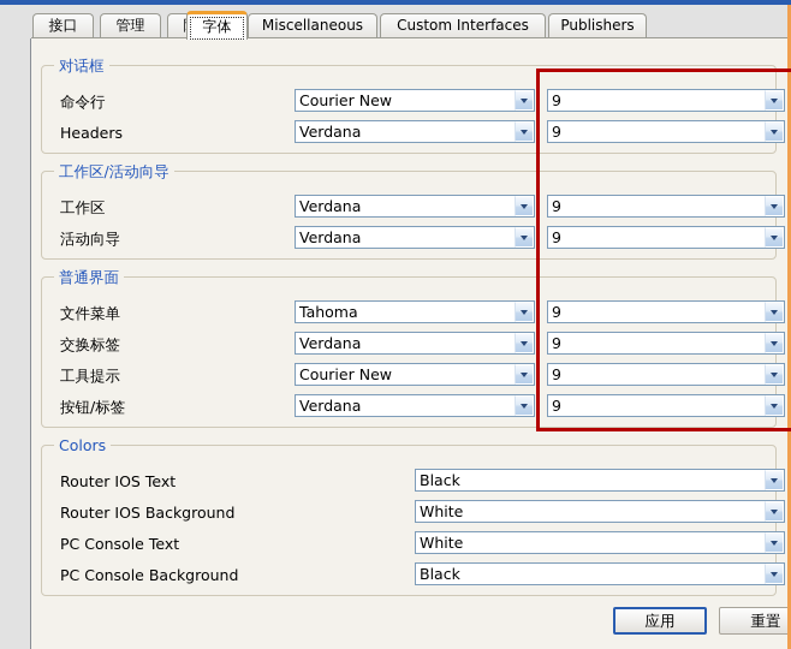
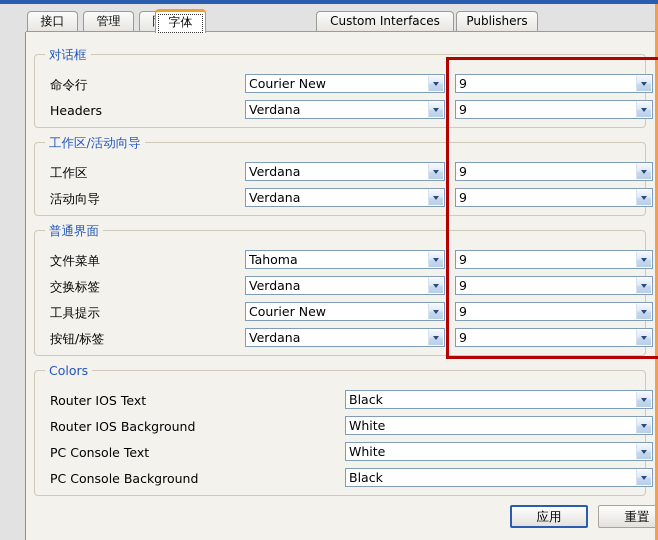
  接口
  管理
  字体
- Miscellaneous
  Custom Interfaces
  Publishers
  对话框
  命令行
  Courier New
  9
  Headers
  Verdana
  9
  工作区/活动向导
  工作区
  Verdana
  9
  活动向导
  Verdana
  9
  普通界面
  文件菜单
  Tahoma
  9
  交换标签
  Verdana
  9
  工具提示
  Courier New
  9
  按钮/标签
  Verdana
  9
  Colors
  Router IOS Text
  Black
  Router IOS Background
  White
  PC Console Text
  White
  PC Console Background
  Black
  应用
  重置
